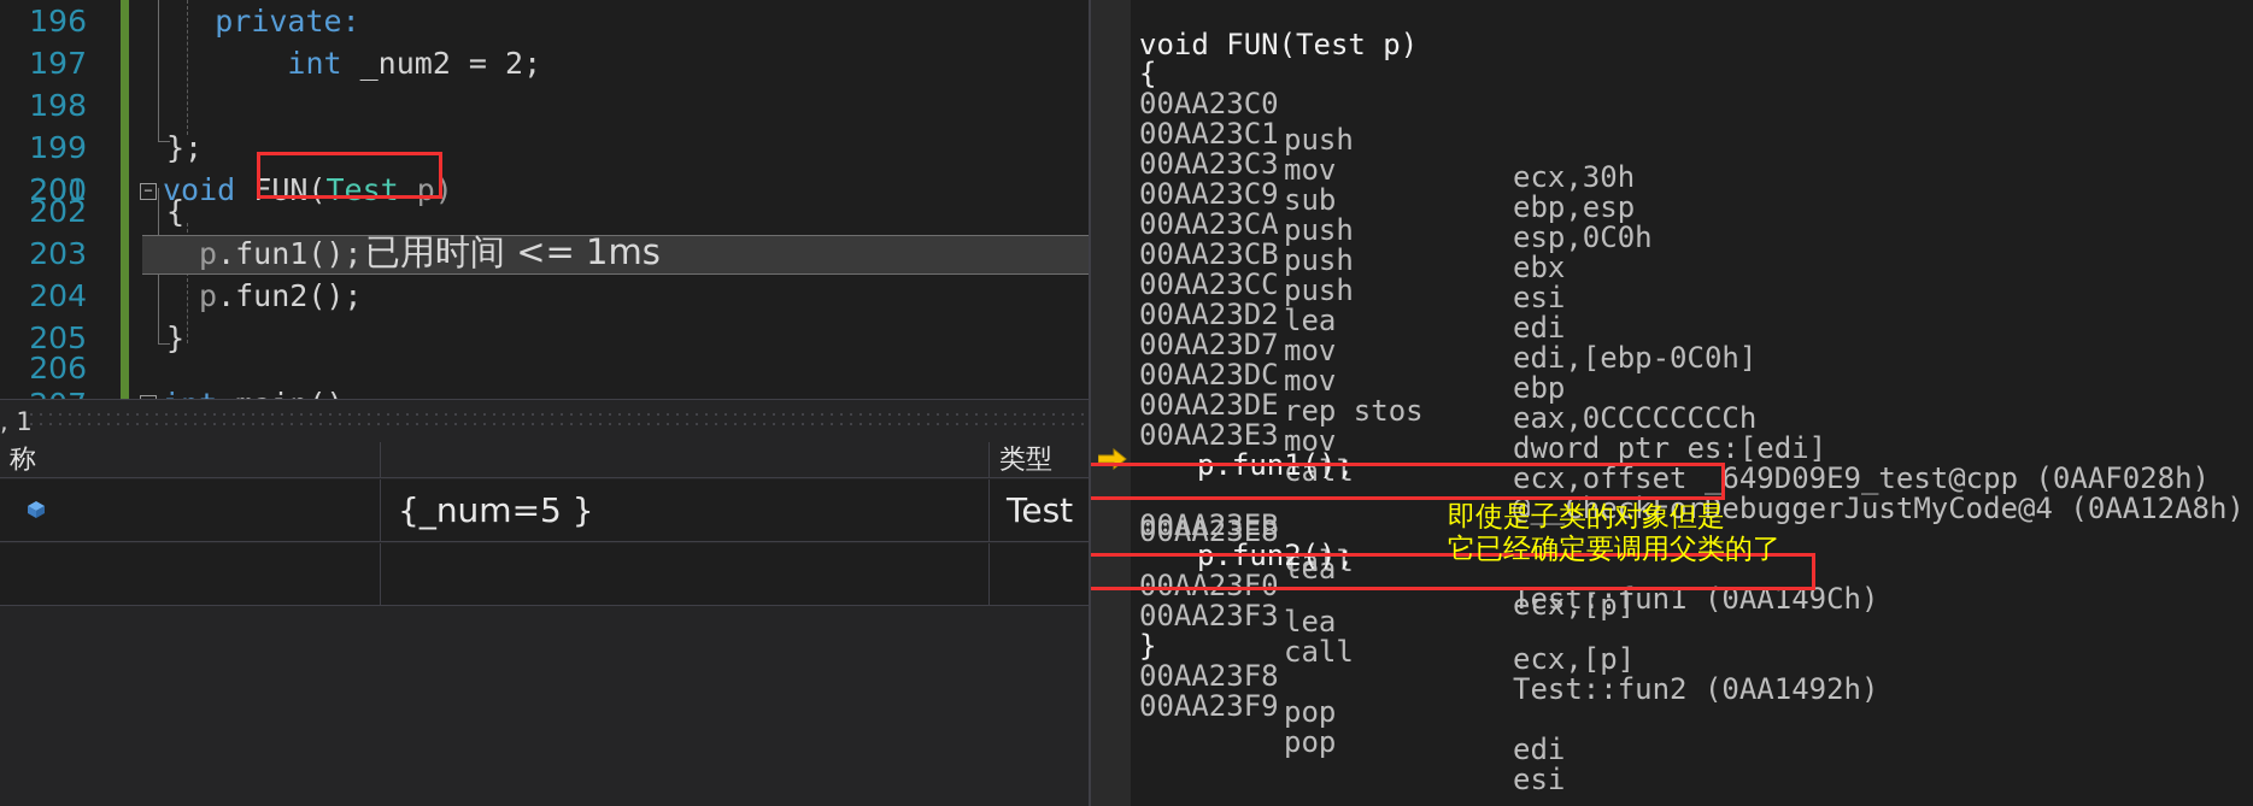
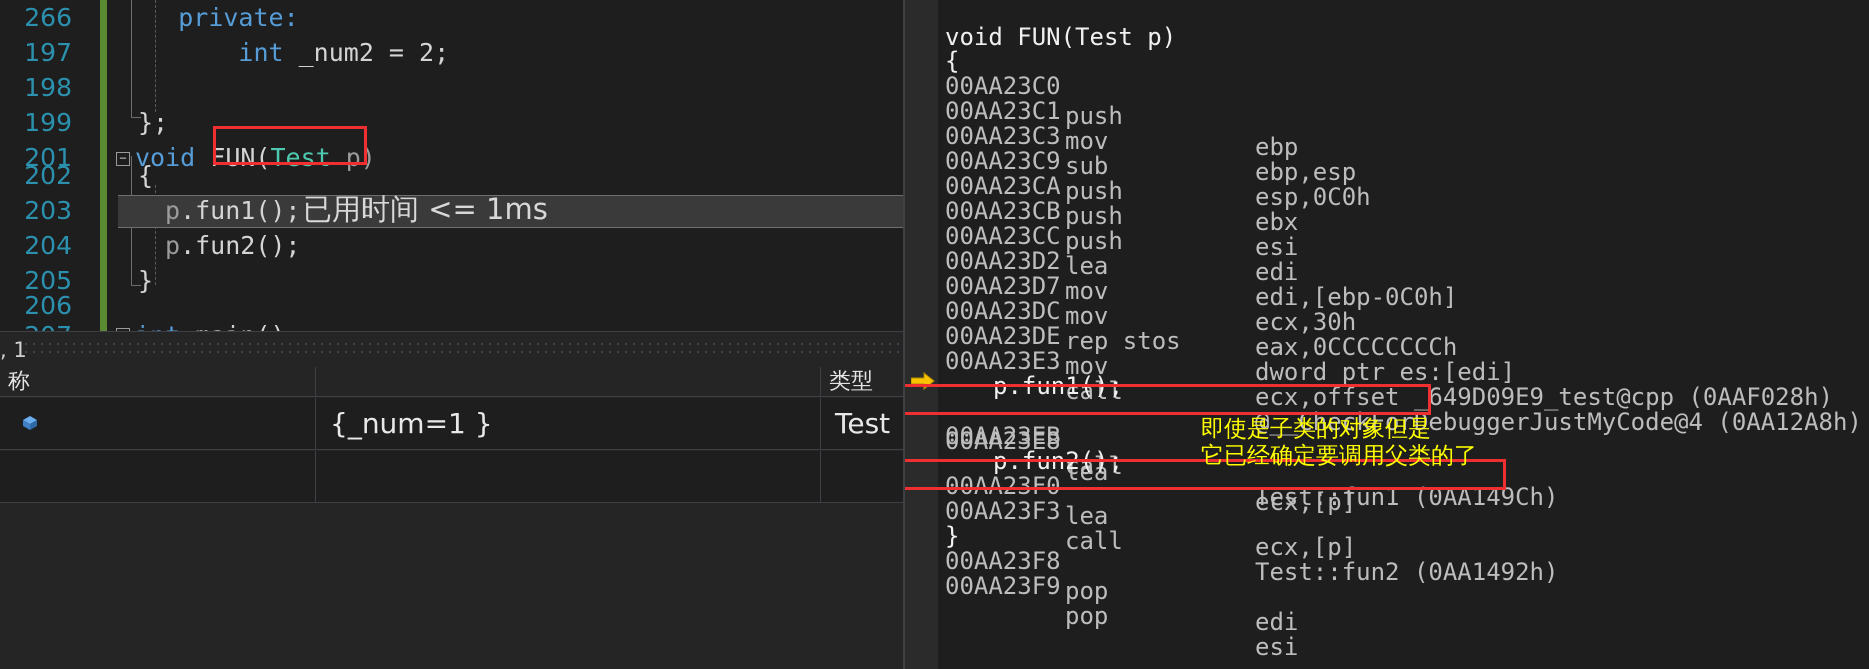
- 196
+ 266
  private:
  197
  int _num2 = 2;
  198
  199
  };
- 200
  201
  −
  void FUN(Test p)
  202
  {
  203
  p.fun1();
  204
  p.fun2();
  205
  }
  206
  已用时间 <= 1ms
  , 1
  称
  类型
- {_num=5 }
+ {_num=1 }
  Test
  void FUN(Test p)
  {
  00AA23C0
  push
- ecx,30h
+ ebp
  00AA23C1
  mov
  ebp,esp
  00AA23C3
  sub
  esp,0C0h
  00AA23C9
  push
  ebx
  00AA23CA
  push
  esi
  00AA23CB
  push
  edi
  00AA23CC
  lea
  edi,[ebp-0C0h]
  00AA23D2
  mov
- ebp
+ ecx,30h
  00AA23D7
  mov
  eax,0CCCCCCCCh
  00AA23DC
  rep stos
  dword ptr es:[edi]
  00AA23DE
  mov
  ecx,offset _649D09E9_test@cpp (0AAF028h)
  00AA23E3
  call
  @__CheckForDebuggerJustMyCode@4 (0AA12A8h)
  p.fun1();
  00AA23E8
  lea
  ecx,[p]
  00AA23EB
  call
  Test::fun1 (0AA149Ch)
  p.fun2();
  00AA23F0
  lea
  ecx,[p]
  00AA23F3
  call
  Test::fun2 (0AA1492h)
  }
  00AA23F8
  pop
  edi
  00AA23F9
  pop
  esi
  即使是子类的对象但是
  它已经确定要调用父类的了
